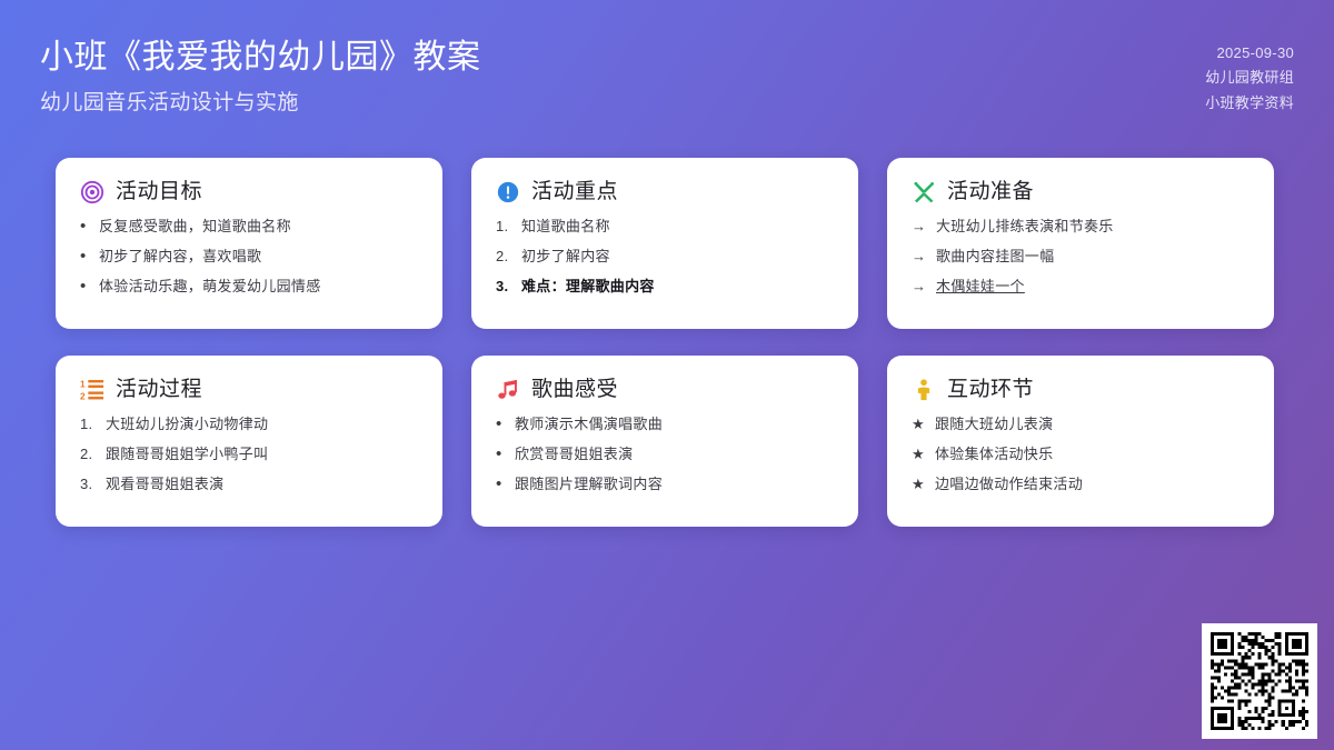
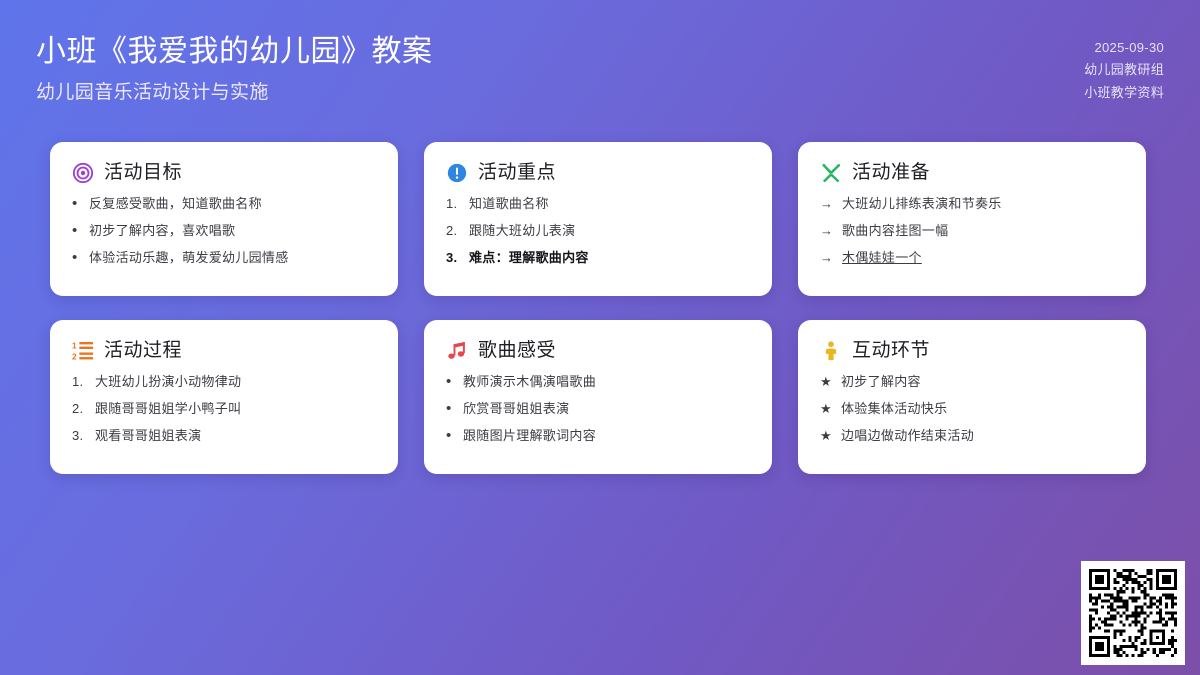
  小班《我爱我的幼儿园》教案
  幼儿园音乐活动设计与实施
  2025-09-30
  幼儿园教研组
  小班教学资料
  活动目标
  •
  反复感受歌曲，知道歌曲名称
  •
  初步了解内容，喜欢唱歌
  •
  体验活动乐趣，萌发爱幼儿园情感
  活动重点
  1.
  知道歌曲名称
  2.
- 初步了解内容
+ 跟随大班幼儿表演
  3.
  难点：理解歌曲内容
  活动准备
  →
  大班幼儿排练表演和节奏乐
  →
  歌曲内容挂图一幅
  →
  木偶娃娃一个
  1
  2
  活动过程
  1.
  大班幼儿扮演小动物律动
  2.
  跟随哥哥姐姐学小鸭子叫
  3.
  观看哥哥姐姐表演
  歌曲感受
  •
  教师演示木偶演唱歌曲
  •
  欣赏哥哥姐姐表演
  •
  跟随图片理解歌词内容
  互动环节
  ★
- 跟随大班幼儿表演
+ 初步了解内容
  ★
  体验集体活动快乐
  ★
  边唱边做动作结束活动
